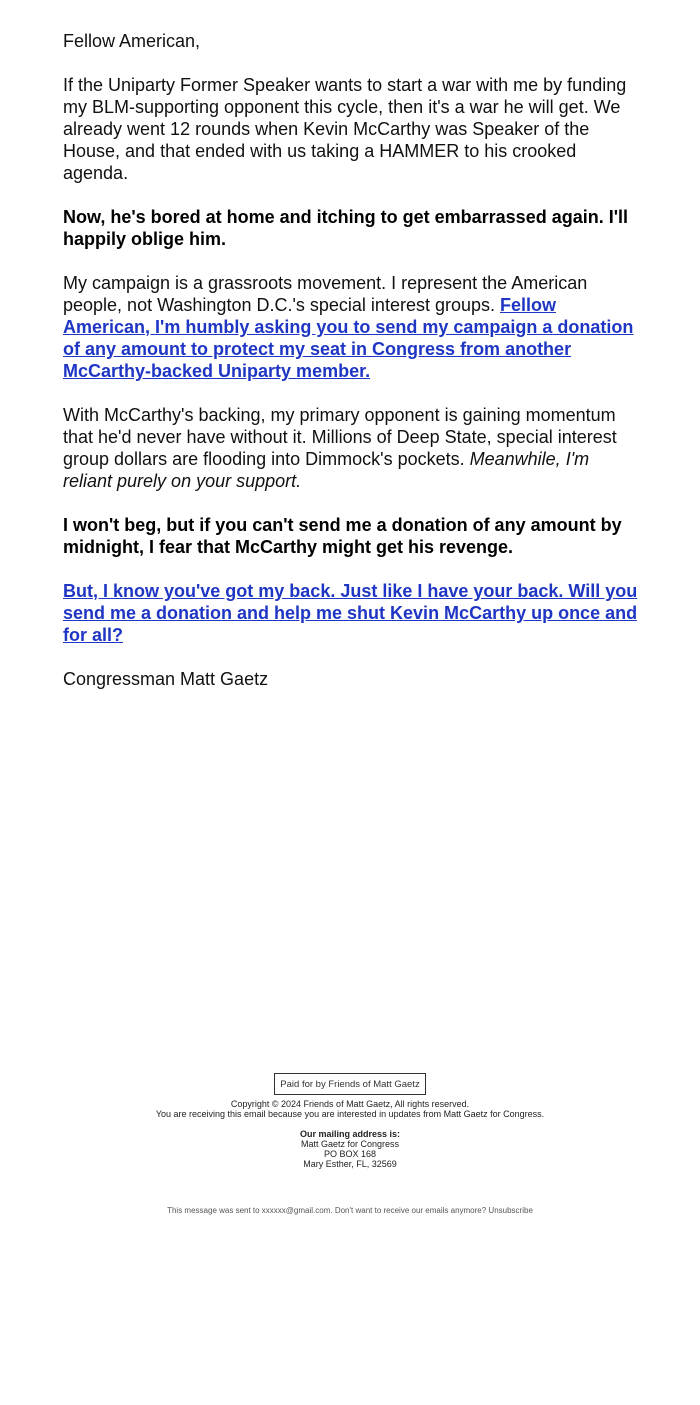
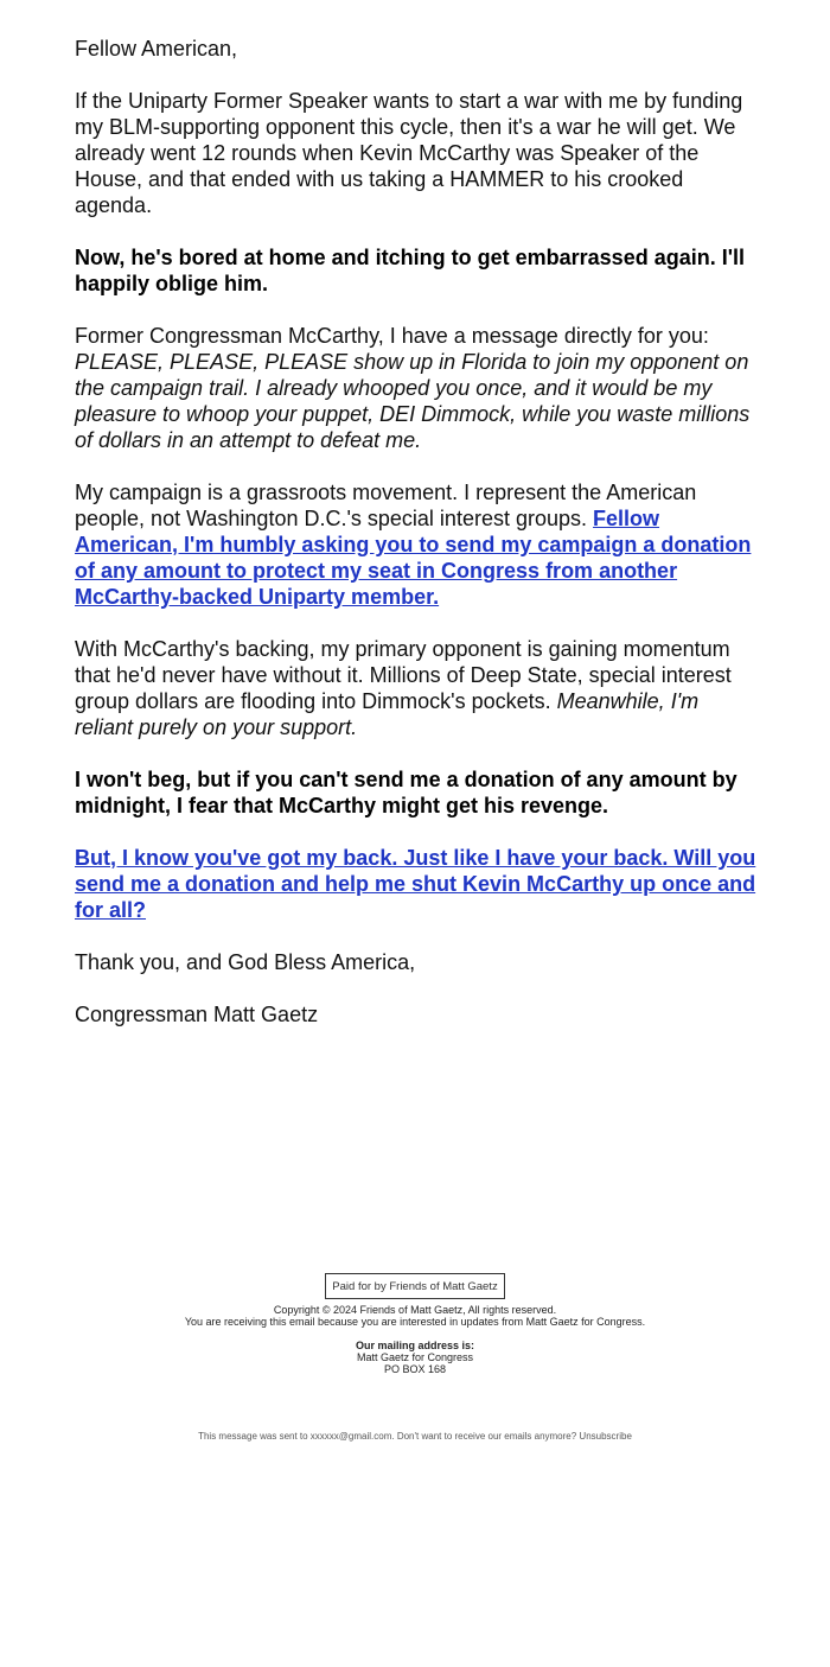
  Fellow American,
  If the Uniparty Former Speaker wants to start a war with me by funding my BLM-supporting opponent this cycle, then it's a war he will get. We already went 12 rounds when Kevin McCarthy was Speaker of the House, and that ended with us taking a HAMMER to his crooked agenda.
  Now, he's bored at home and itching to get embarrassed again. I'll happily oblige him.
+ Former Congressman McCarthy, I have a message directly for you: PLEASE, PLEASE, PLEASE show up in Florida to join my opponent on the campaign trail. I already whooped you once, and it would be my pleasure to whoop your puppet, DEI Dimmock, while you waste millions of dollars in an attempt to defeat me.
  My campaign is a grassroots movement. I represent the American people, not Washington D.C.'s special interest groups. Fellow American, I'm humbly asking you to send my campaign a donation of any amount to protect my seat in Congress from another McCarthy-backed Uniparty member.
  With McCarthy's backing, my primary opponent is gaining momentum that he'd never have without it. Millions of Deep State, special interest group dollars are flooding into Dimmock's pockets. Meanwhile, I'm reliant purely on your support.
  I won't beg, but if you can't send me a donation of any amount by midnight, I fear that McCarthy might get his revenge.
  But, I know you've got my back. Just like I have your back. Will you send me a donation and help me shut Kevin McCarthy up once and for all?
+ Thank you, and God Bless America,
  Congressman Matt Gaetz
  Paid for by Friends of Matt Gaetz
  Copyright © 2024 Friends of Matt Gaetz, All rights reserved.
  You are receiving this email because you are interested in updates from Matt Gaetz for Congress.
  Our mailing address is:
  Matt Gaetz for Congress
  PO BOX 168
- Mary Esther, FL, 32569
  This message was sent to xxxxxx@gmail.com. Don't want to receive our emails anymore? Unsubscribe
